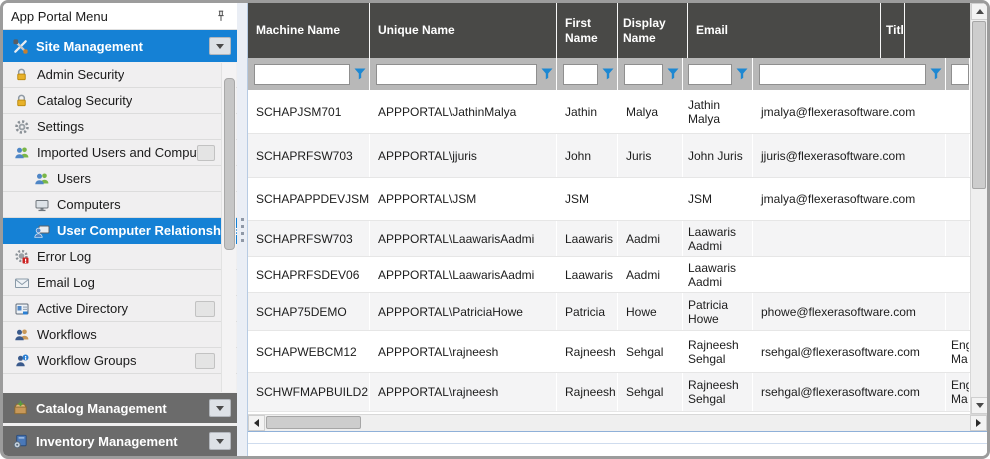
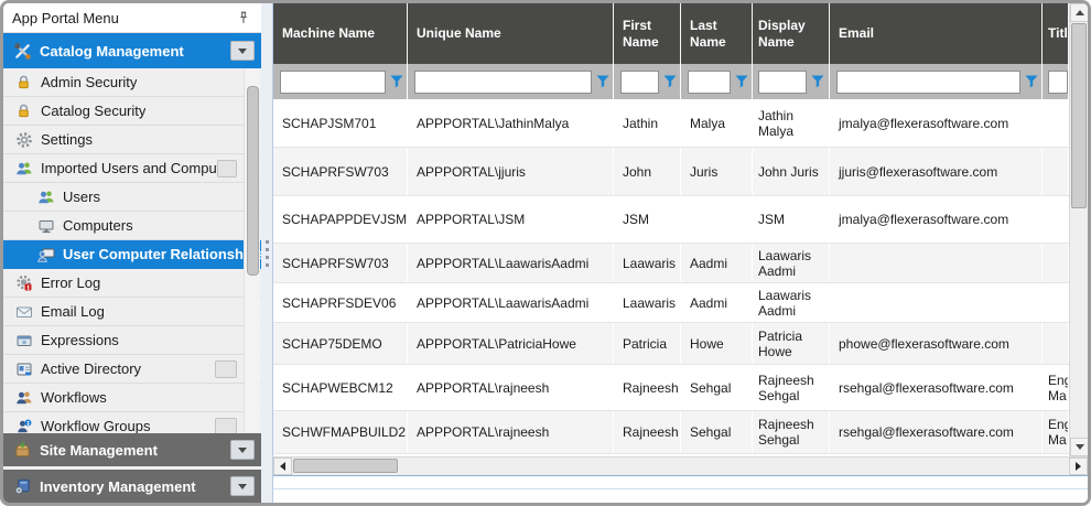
  App Portal Menu
- Site Management
+ Catalog Management
  Admin Security
  Catalog Security
  Settings
  Imported Users and Compu
  Users
  Computers
  User Computer Relationshs
  Error Log
  Email Log
+ Expressions
  Active Directory
  Workflows
  Workflow Groups
- Catalog Management
+ Site Management
  Inventory Management
  Machine Name
  Unique Name
  First Name
+ Last Name
  Display Name
  Email
  Titl
  SCHAPJSM701
  APPPORTAL\JathinMalya
  Jathin
  Malya
  Jathin Malya
  jmalya@flexerasoftware.com
  SCHAPRFSW703
  APPPORTAL\jjuris
  John
  Juris
  John Juris
  jjuris@flexerasoftware.com
  SCHAPAPPDEVJSM
  APPPORTAL\JSM
  JSM
  JSM
  jmalya@flexerasoftware.com
  SCHAPRFSW703
  APPPORTAL\LaawarisAadmi
  Laawaris
  Aadmi
  Laawaris Aadmi
  SCHAPRFSDEV06
  APPPORTAL\LaawarisAadmi
  Laawaris
  Aadmi
  Laawaris Aadmi
  SCHAP75DEMO
  APPPORTAL\PatriciaHowe
  Patricia
  Howe
  Patricia Howe
  phowe@flexerasoftware.com
  SCHAPWEBCM12
  APPPORTAL\rajneesh
  Rajneesh
  Sehgal
  Rajneesh Sehgal
  rsehgal@flexerasoftware.com
  En Ma
  SCHWFMAPBUILD2
  APPPORTAL\rajneesh
  Rajneesh
  Sehgal
  Rajneesh Sehgal
  rsehgal@flexerasoftware.com
  En Ma
